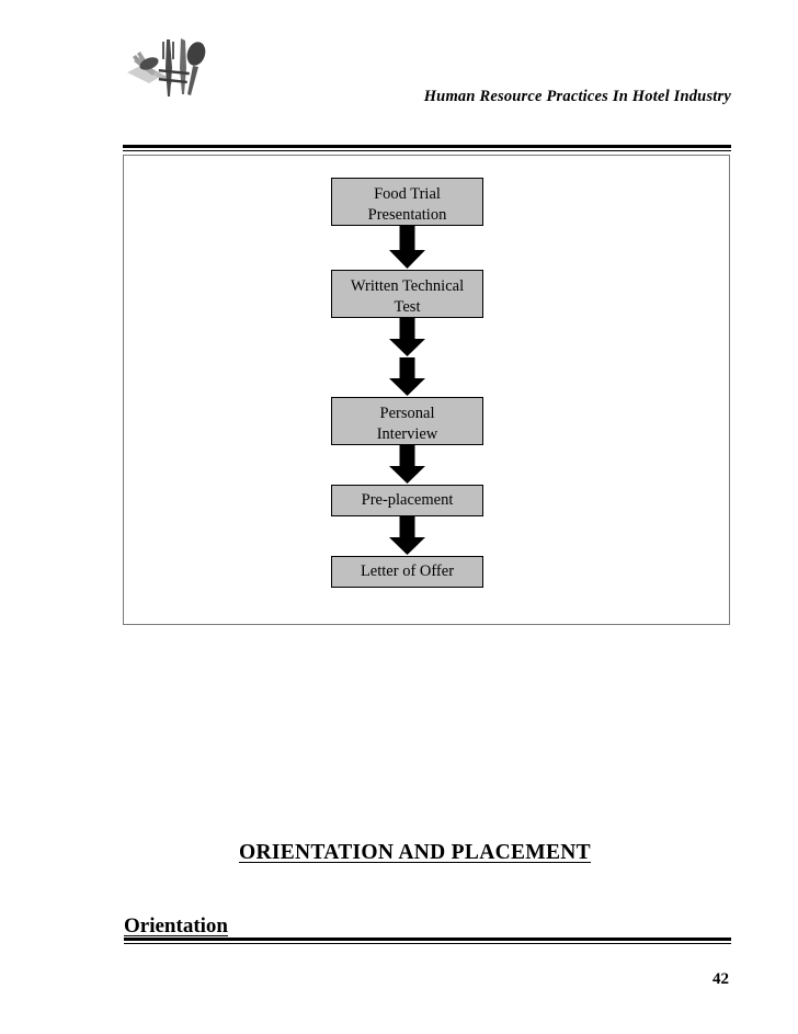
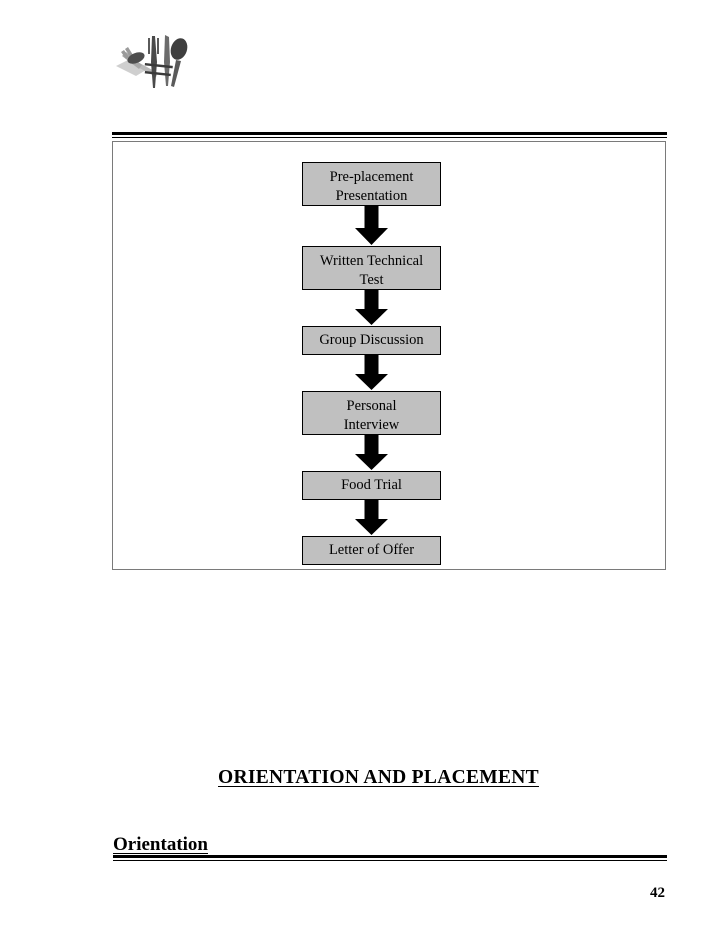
- Human Resource Practices In Hotel Industry
- Food Trial
+ Pre-placement
  Presentation
  Written Technical
  Test
+ Group Discussion
  Personal
  Interview
- Pre-placement
+ Food Trial
  Letter of Offer
  ORIENTATION AND PLACEMENT
  Orientation
  42
